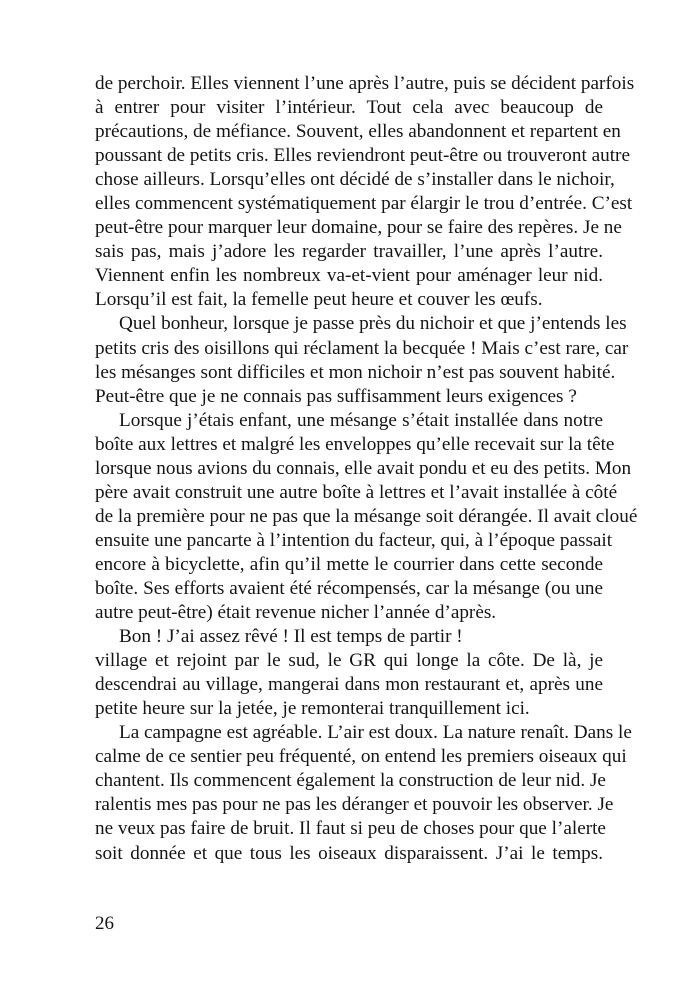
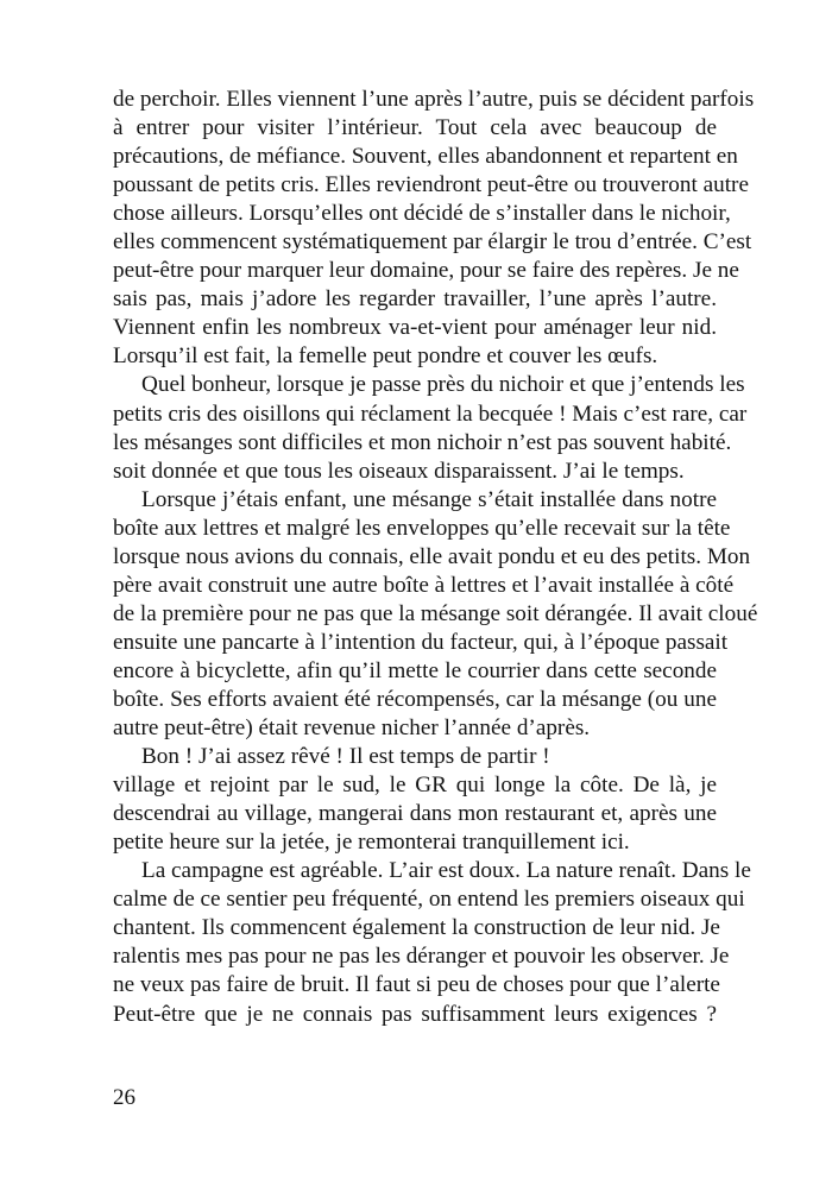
  de perchoir. Elles viennent l’une après l’autre, puis se décident parfois
  à entrer pour visiter l’intérieur. Tout cela avec beaucoup de
  précautions, de méfiance. Souvent, elles abandonnent et repartent en
  poussant de petits cris. Elles reviendront peut-être ou trouveront autre
  chose ailleurs. Lorsqu’elles ont décidé de s’installer dans le nichoir,
  elles commencent systématiquement par élargir le trou d’entrée. C’est
  peut-être pour marquer leur domaine, pour se faire des repères. Je ne
  sais pas, mais j’adore les regarder travailler, l’une après l’autre.
  Viennent enfin les nombreux va-et-vient pour aménager leur nid.
- Lorsqu’il est fait, la femelle peut heure et couver les œufs.
+ Lorsqu’il est fait, la femelle peut pondre et couver les œufs.
  Quel bonheur, lorsque je passe près du nichoir et que j’entends les
  petits cris des oisillons qui réclament la becquée ! Mais c’est rare, car
  les mésanges sont difficiles et mon nichoir n’est pas souvent habité.
- Peut-être que je ne connais pas suffisamment leurs exigences ?
+ soit donnée et que tous les oiseaux disparaissent. J’ai le temps.
  Lorsque j’étais enfant, une mésange s’était installée dans notre
  boîte aux lettres et malgré les enveloppes qu’elle recevait sur la tête
  lorsque nous avions du connais, elle avait pondu et eu des petits. Mon
  père avait construit une autre boîte à lettres et l’avait installée à côté
  de la première pour ne pas que la mésange soit dérangée. Il avait cloué
  ensuite une pancarte à l’intention du facteur, qui, à l’époque passait
  encore à bicyclette, afin qu’il mette le courrier dans cette seconde
  boîte. Ses efforts avaient été récompensés, car la mésange (ou une
  autre peut-être) était revenue nicher l’année d’après.
  Bon ! J’ai assez rêvé ! Il est temps de partir !
  village et rejoint par le sud, le GR qui longe la côte. De là, je
  descendrai au village, mangerai dans mon restaurant et, après une
  petite heure sur la jetée, je remonterai tranquillement ici.
  La campagne est agréable. L’air est doux. La nature renaît. Dans le
  calme de ce sentier peu fréquenté, on entend les premiers oiseaux qui
  chantent. Ils commencent également la construction de leur nid. Je
  ralentis mes pas pour ne pas les déranger et pouvoir les observer. Je
  ne veux pas faire de bruit. Il faut si peu de choses pour que l’alerte
- soit donnée et que tous les oiseaux disparaissent. J’ai le temps.
+ Peut-être que je ne connais pas suffisamment leurs exigences ?
  26
